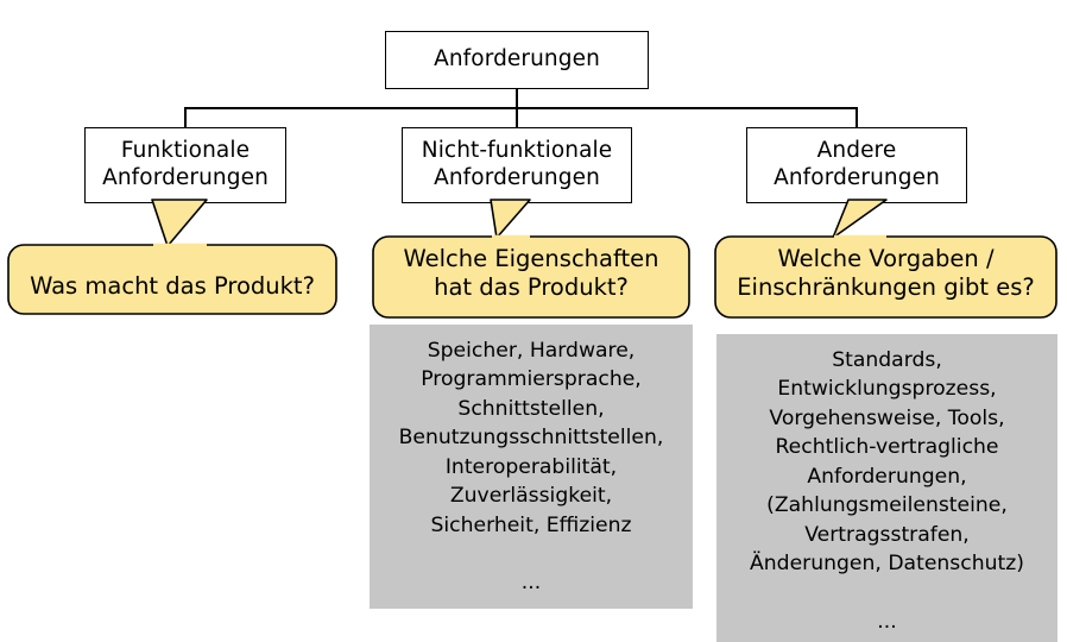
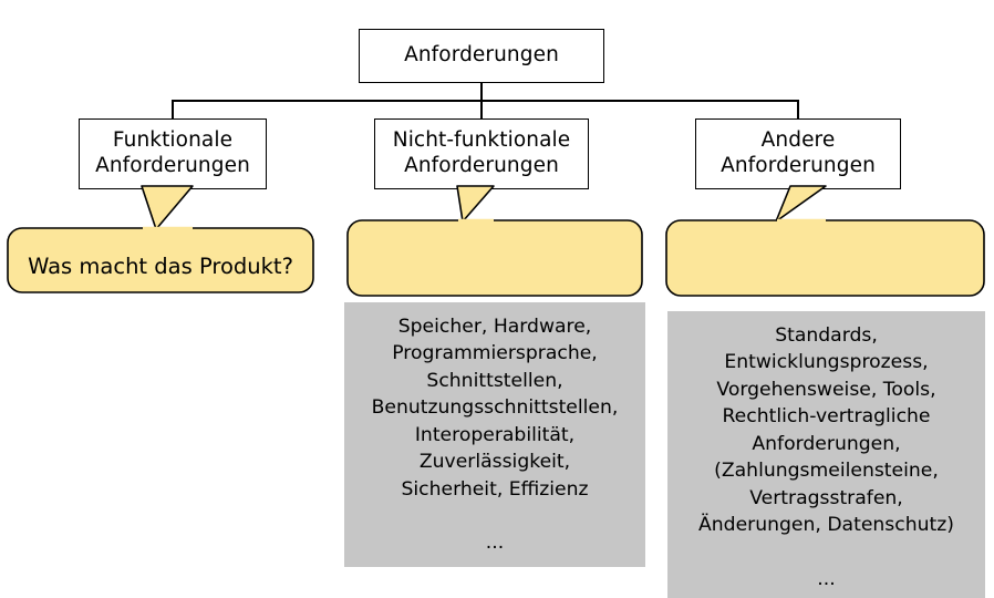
  Anforderungen
  Funktionale
  Anforderungen
  Nicht-funktionale
  Anforderungen
  Andere
  Anforderungen
  Was macht das Produkt?
- Welche Eigenschaften
- hat das Produkt?
- Welche Vorgaben /
- Einschränkungen gibt es?
  Speicher, Hardware,
  Programmiersprache,
  Schnittstellen,
  Benutzungsschnittstellen,
  Interoperabilität,
  Zuverlässigkeit,
  Sicherheit, Effizienz
  ...
  Standards,
  Entwicklungsprozess,
  Vorgehensweise, Tools,
  Rechtlich-vertragliche
  Anforderungen,
  (Zahlungsmeilensteine,
  Vertragsstrafen,
  Änderungen, Datenschutz)
  ...
